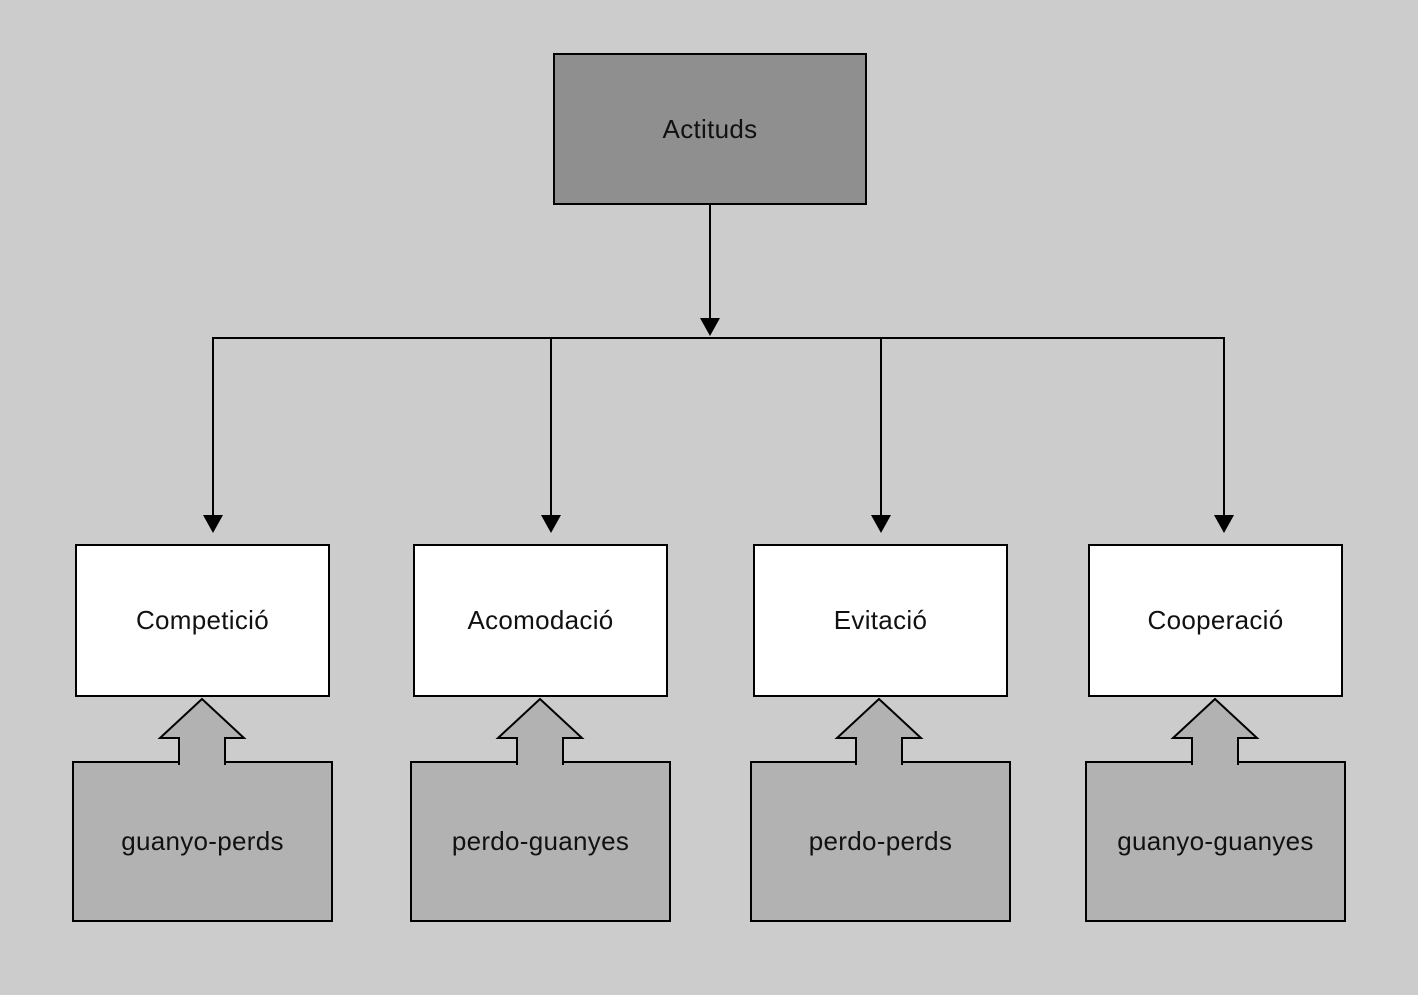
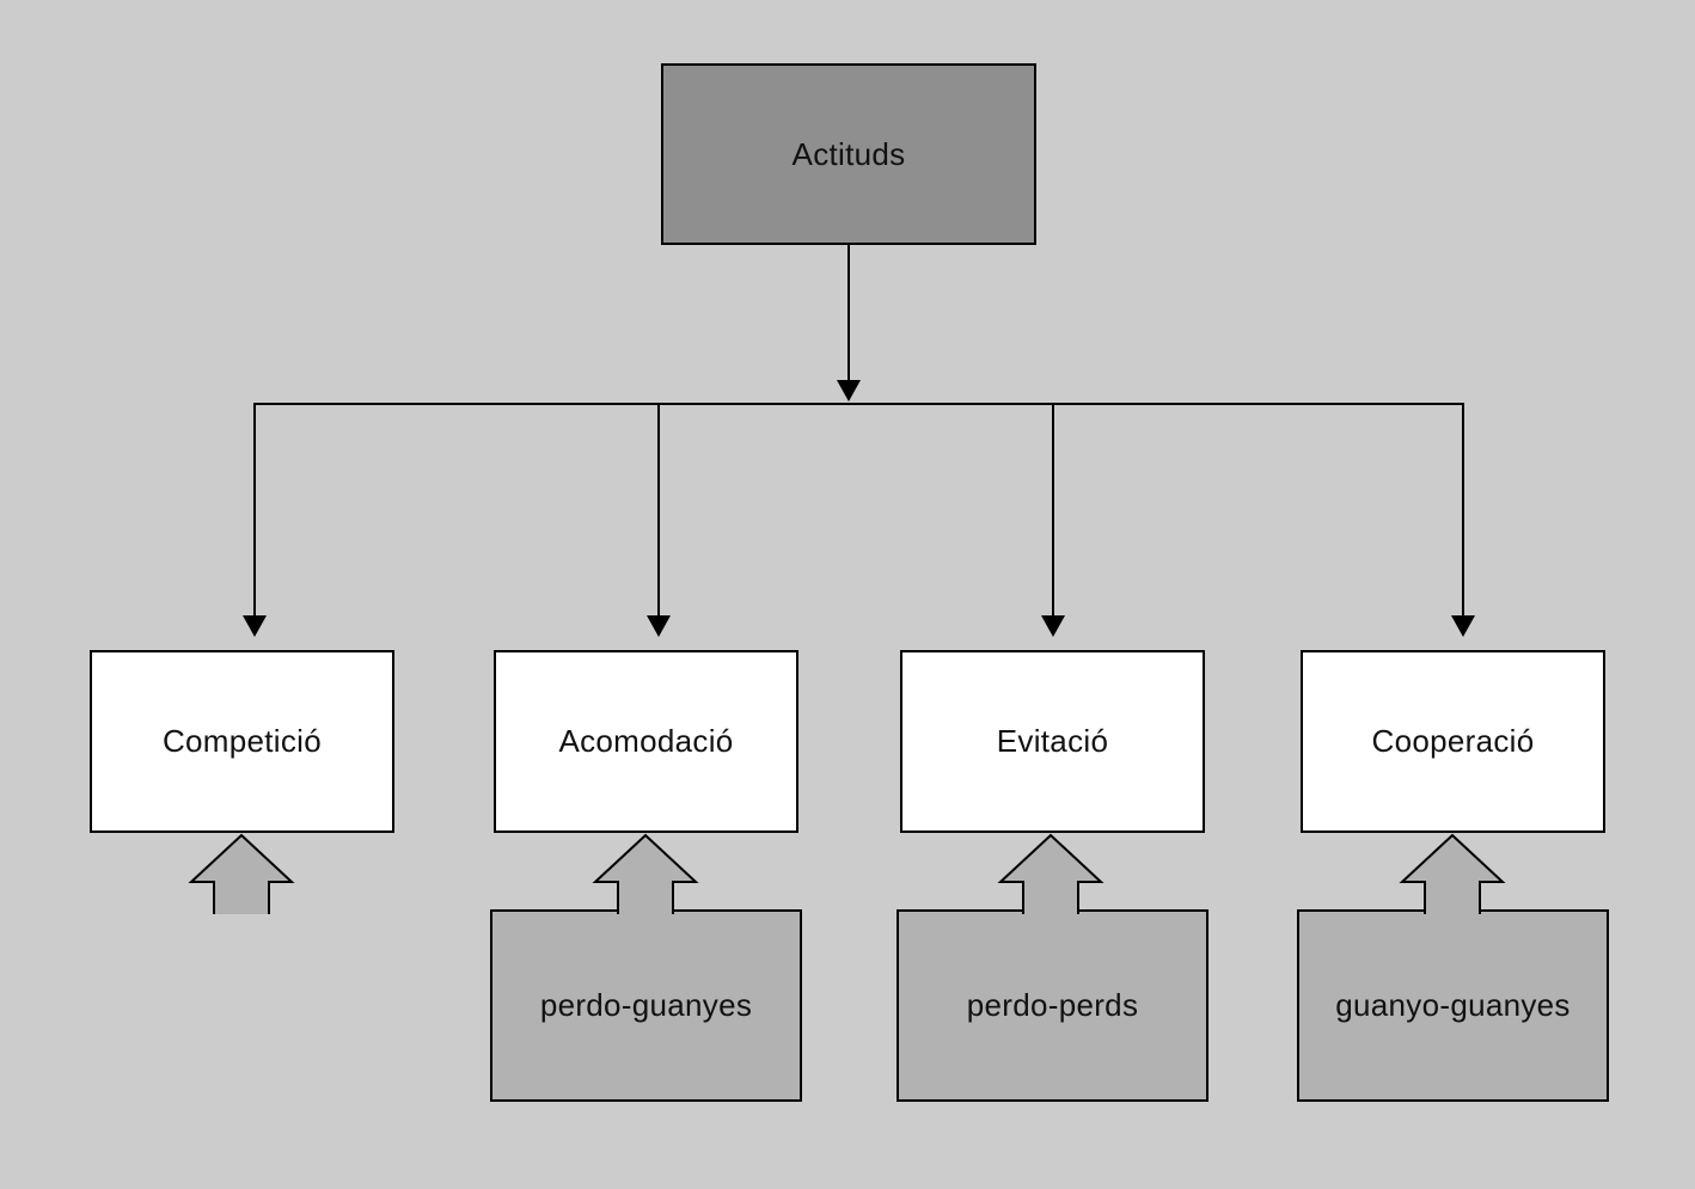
  Actituds
  Competició
  Acomodació
  Evitació
  Cooperació
- guanyo-perds
  perdo-guanyes
  perdo-perds
  guanyo-guanyes
